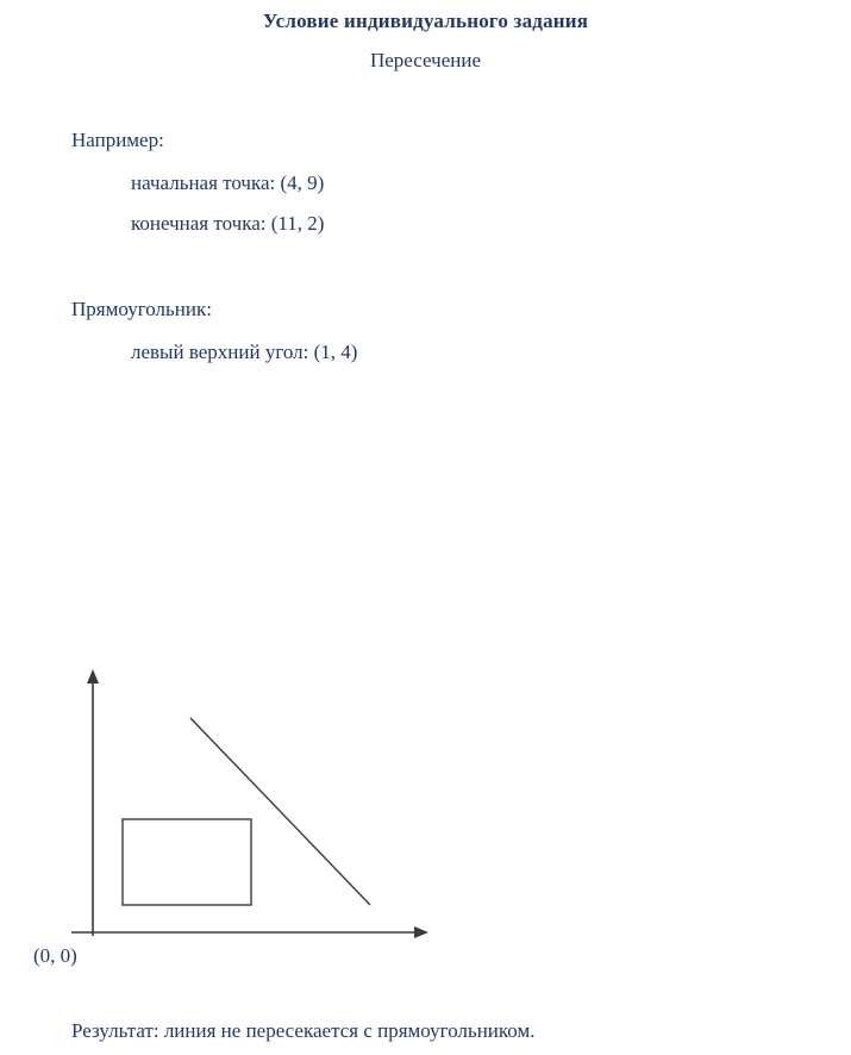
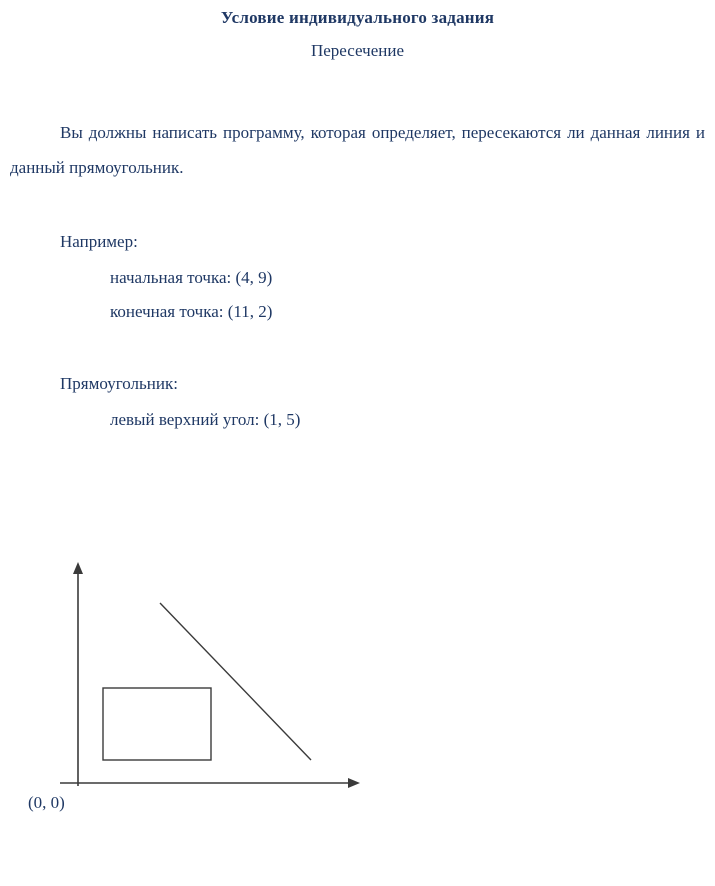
  Условие индивидуального задания
  Пересечение
+ Вы должны написать программу, которая определяет, пересекаются ли данная линия и данный прямоугольник.
  Например:
  начальная точка: (4, 9)
  конечная точка: (11, 2)
  Прямоугольник:
- левый верхний угол: (1, 4)
+ левый верхний угол: (1, 5)
  (0, 0)
- Результат: линия не пересекается с прямоугольником.
